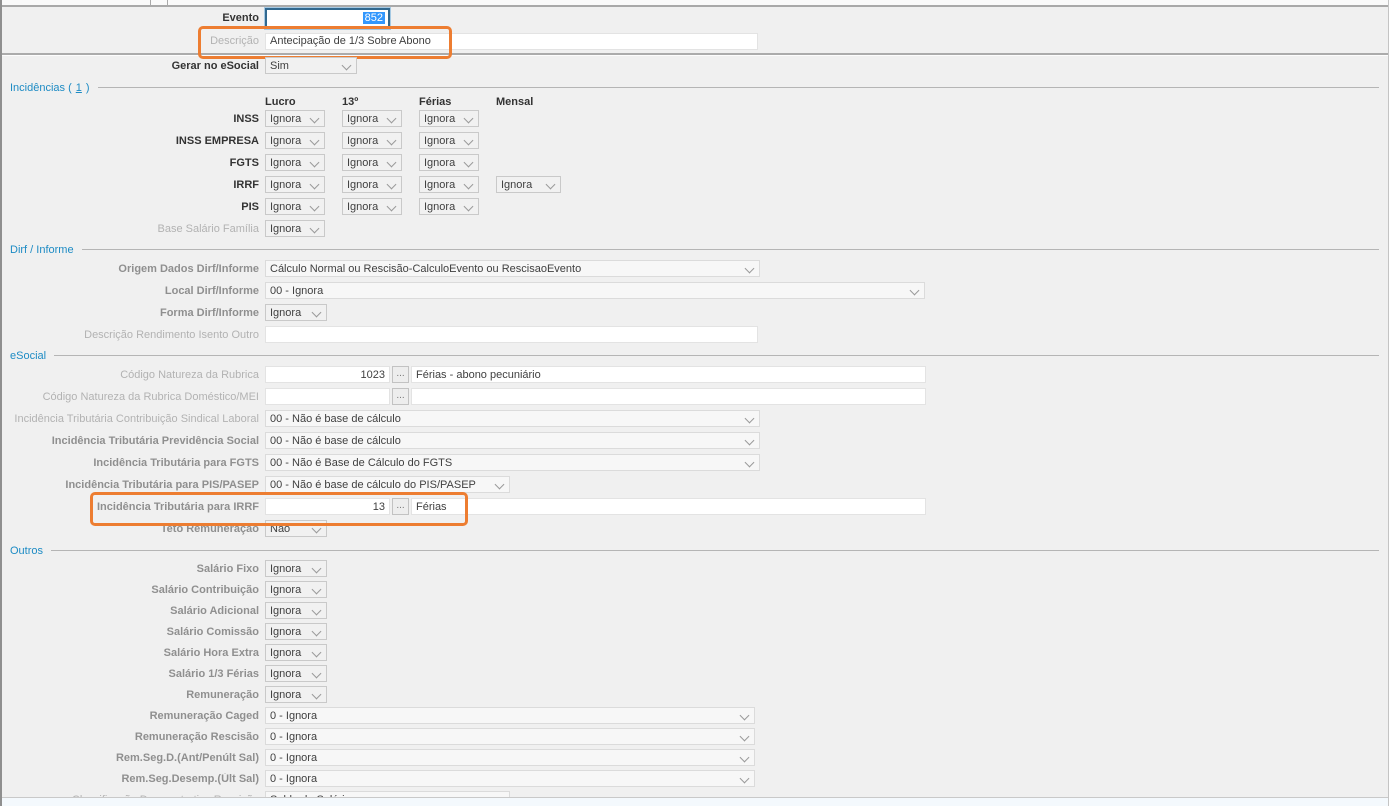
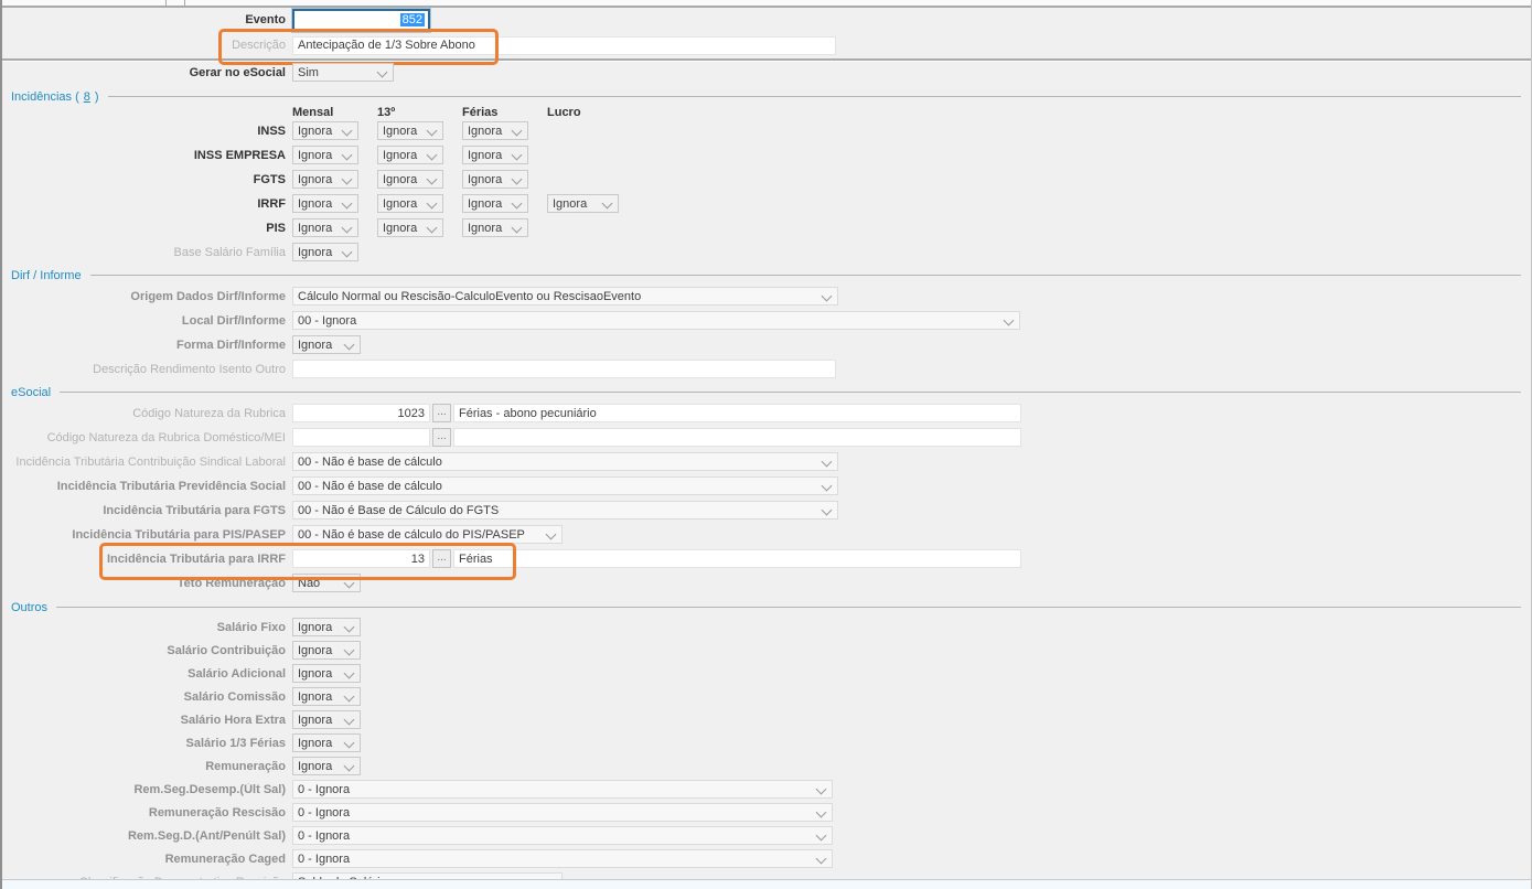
  Evento
  852
  Descrição
  Antecipação de 1/3 Sobre Abono
  Gerar no eSocial
  Sim
- Incidências ( 1 )
+ Incidências ( 8 )
- Lucro
+ Mensal
  13º
  Férias
- Mensal
+ Lucro
  INSS
  Ignora
  Ignora
  Ignora
  INSS EMPRESA
  Ignora
  Ignora
  Ignora
  FGTS
  Ignora
  Ignora
  Ignora
  IRRF
  Ignora
  Ignora
  Ignora
  Ignora
  PIS
  Ignora
  Ignora
  Ignora
  Base Salário Família
  Ignora
  Dirf / Informe
  Origem Dados Dirf/Informe
  Cálculo Normal ou Rescisão-CalculoEvento ou RescisaoEvento
  Local Dirf/Informe
  00 - Ignora
  Forma Dirf/Informe
  Ignora
  Descrição Rendimento Isento Outro
  eSocial
  Código Natureza da Rubrica
  1023
  ...
  Férias - abono pecuniário
  Código Natureza da Rubrica Doméstico/MEI
  ...
  Incidência Tributária Contribuição Sindical Laboral
  00 - Não é base de cálculo
  Incidência Tributária Previdência Social
  00 - Não é base de cálculo
  Incidência Tributária para FGTS
  00 - Não é Base de Cálculo do FGTS
  Incidência Tributária para PIS/PASEP
  00 - Não é base de cálculo do PIS/PASEP
  Incidência Tributária para IRRF
  13
  ...
  Férias
  Teto Remuneração
  Não
  Outros
  Salário Fixo
  Ignora
  Salário Contribuição
  Ignora
  Salário Adicional
  Ignora
  Salário Comissão
  Ignora
  Salário Hora Extra
  Ignora
  Salário 1/3 Férias
  Ignora
  Remuneração
  Ignora
- Remuneração Caged
+ Rem.Seg.Desemp.(Últ Sal)
  0 - Ignora
  Remuneração Rescisão
  0 - Ignora
  Rem.Seg.D.(Ant/Penúlt Sal)
  0 - Ignora
- Rem.Seg.Desemp.(Últ Sal)
+ Remuneração Caged
  0 - Ignora
